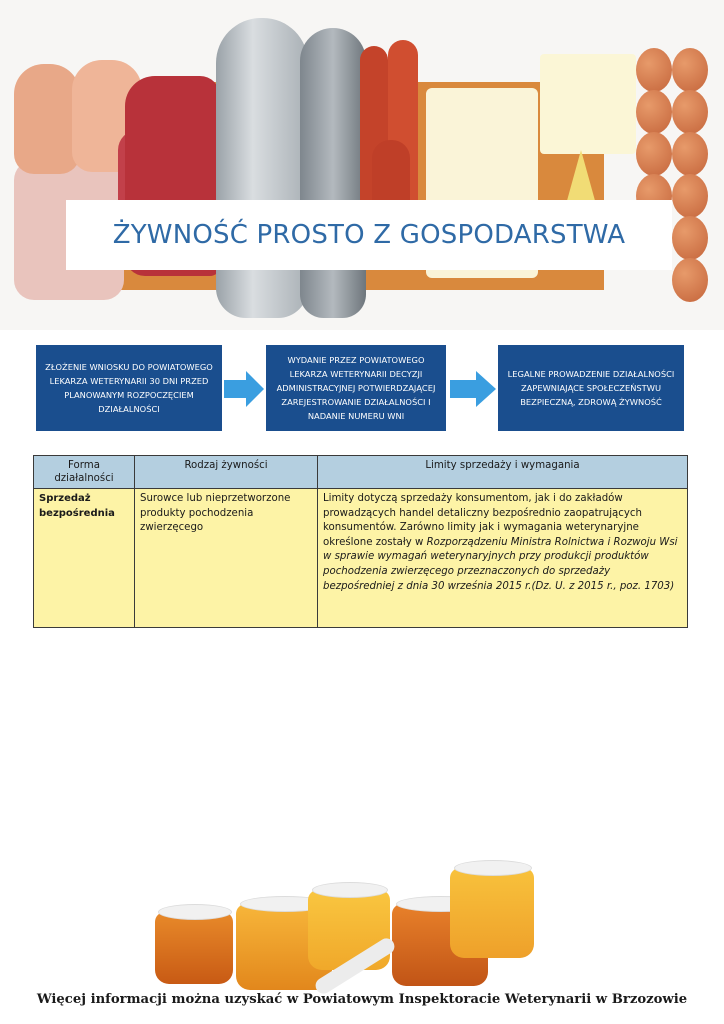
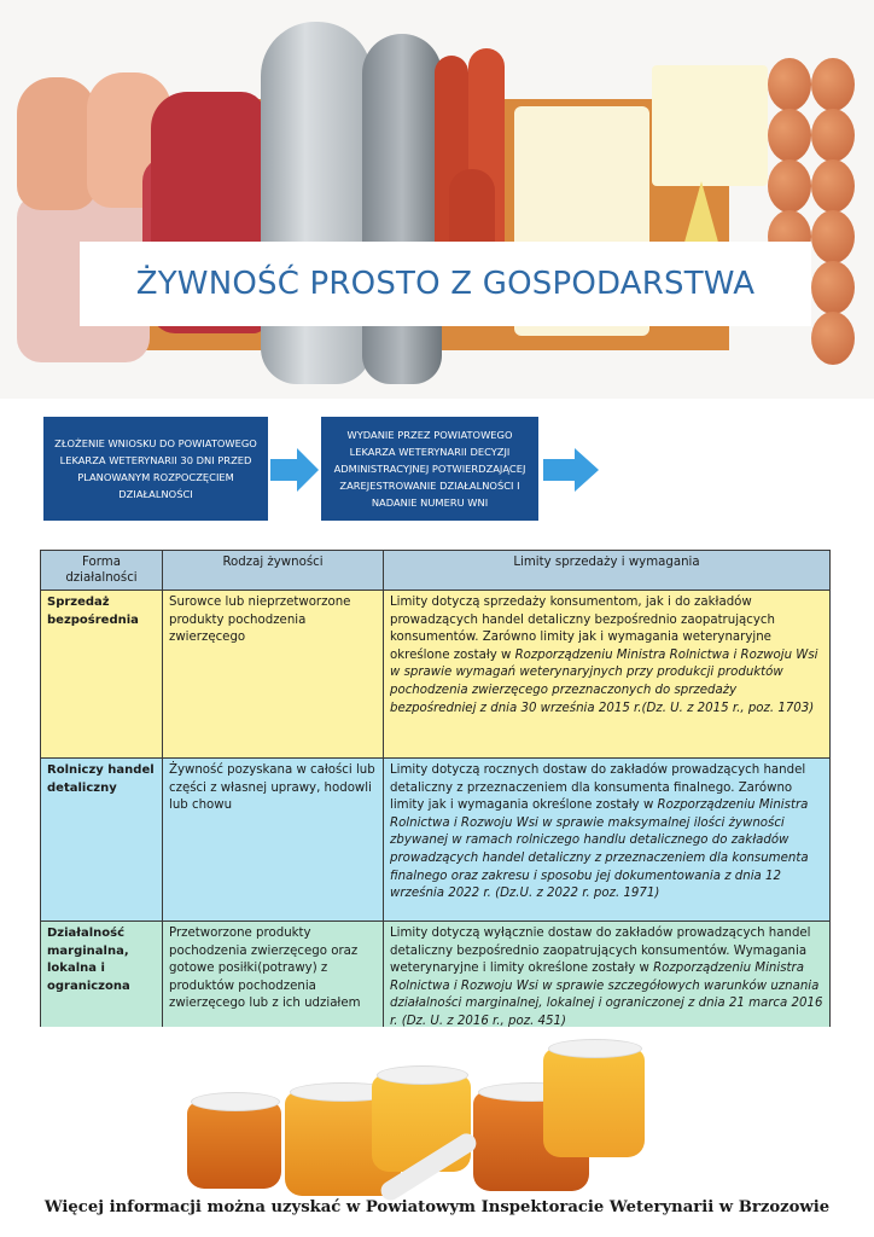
  ŻYWNOŚĆ PROSTO Z GOSPODARSTWA
  ZŁOŻENIE WNIOSKU DO POWIATOWEGO LEKARZA WETERYNARII 30 DNI PRZED PLANOWANYM ROZPOCZĘCIEM DZIAŁALNOŚCI
  WYDANIE PRZEZ POWIATOWEGO LEKARZA WETERYNARII DECYZJI ADMINISTRACYJNEJ POTWIERDZAJĄCEJ ZAREJESTROWANIE DZIAŁALNOŚCI I NADANIE NUMERU WNI
- LEGALNE PROWADZENIE DZIAŁALNOŚCI ZAPEWNIAJĄCE SPOŁECZEŃSTWU BEZPIECZNĄ, ZDROWĄ ŻYWNOŚĆ
  Forma działalności	Rodzaj żywności	Limity sprzedaży i wymagania
  Sprzedaż bezpośrednia	Surowce lub nieprzetworzone produkty pochodzenia zwierzęcego	Limity dotyczą sprzedaży konsumentom, jak i do zakładów prowadzących handel detaliczny bezpośrednio zaopatrujących konsumentów. Zarówno limity jak i wymagania weterynaryjne określone zostały w Rozporządzeniu Ministra Rolnictwa i Rozwoju Wsi w sprawie wymagań weterynaryjnych przy produkcji produktów pochodzenia zwierzęcego przeznaczonych do sprzedaży bezpośredniej z dnia 30 września 2015 r.(Dz. U. z 2015 r., poz. 1703)
+ Rolniczy handel detaliczny	Żywność pozyskana w całości lub części z własnej uprawy, hodowli lub chowu	Limity dotyczą rocznych dostaw do zakładów prowadzących handel detaliczny z przeznaczeniem dla konsumenta finalnego. Zarówno limity jak i wymagania określone zostały w Rozporządzeniu Ministra Rolnictwa i Rozwoju Wsi w sprawie maksymalnej ilości żywności zbywanej w ramach rolniczego handlu detalicznego do zakładów prowadzących handel detaliczny z przeznaczeniem dla konsumenta finalnego oraz zakresu i sposobu jej dokumentowania z dnia 12 września 2022 r. (Dz.U. z 2022 r. poz. 1971)
+ Działalność marginalna, lokalna i ograniczona	Przetworzone produkty pochodzenia zwierzęcego oraz gotowe posiłki(potrawy) z produktów pochodzenia zwierzęcego lub z ich udziałem	Limity dotyczą wyłącznie dostaw do zakładów prowadzących handel detaliczny bezpośrednio zaopatrujących konsumentów. Wymagania weterynaryjne i limity określone zostały w Rozporządzeniu Ministra Rolnictwa i Rozwoju Wsi w sprawie szczegółowych warunków uznania działalności marginalnej, lokalnej i ograniczonej z dnia 21 marca 2016 r. (Dz. U. z 2016 r., poz. 451)
  Więcej informacji można uzyskać w Powiatowym Inspektoracie Weterynarii w Brzozowie
